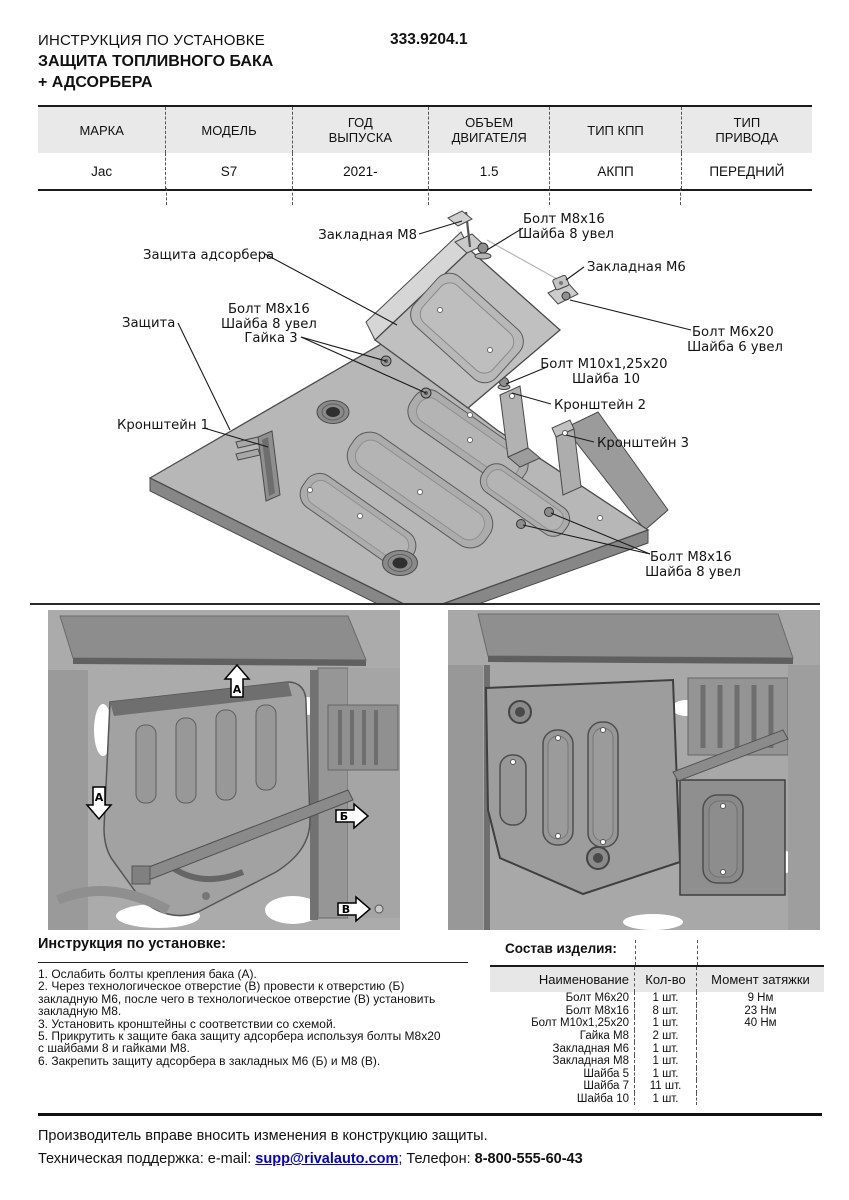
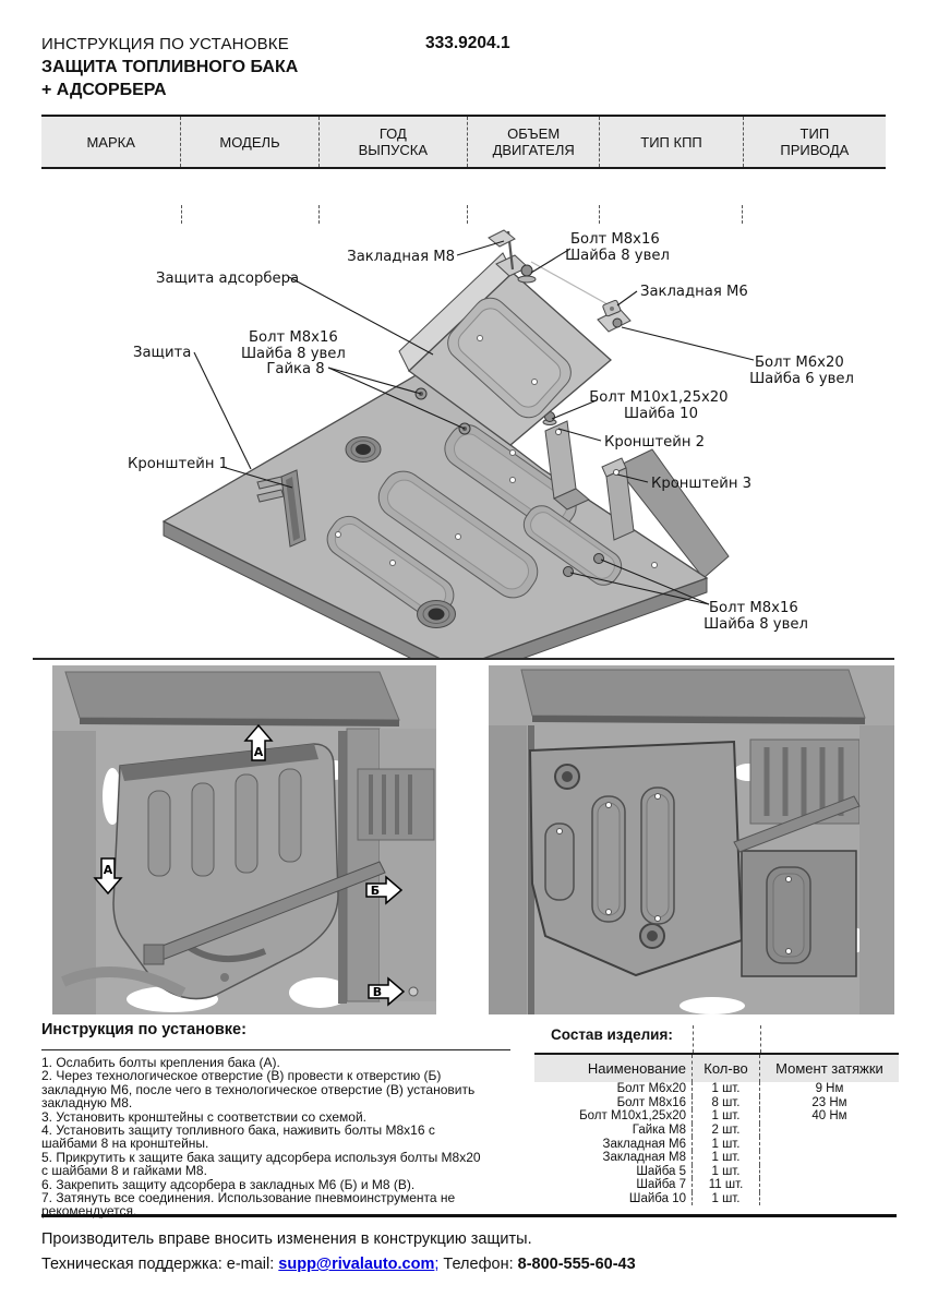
  ИНСТРУКЦИЯ ПО УСТАНОВКЕ
  333.9204.1
  ЗАЩИТА ТОПЛИВНОГО БАКА
  + АДСОРБЕРА
  МАРКА
  МОДЕЛЬ
  ГОД
  ВЫПУСКА
  ОБЪЕМ
  ДВИГАТЕЛЯ
  ТИП КПП
  ТИП
  ПРИВОДА
- Jac
- S7
- 2021-
- 1.5
- АКПП
- ПЕРЕДНИЙ
  Закладная М8
  Болт М8х16 Шайба 8 увел
  Закладная М6
  Защита адсорбера
- Болт М8х16 Шайба 8 увел Гайка 3
+ Болт М8х16 Шайба 8 увел Гайка 8
  Защита
  Болт М6х20 Шайба 6 увел
  Болт М10х1,25х20 Шайба 10
  Кронштейн 2
  Кронштейн 3
  Кронштейн 1
  Болт М8х16 Шайба 8 увел
  А
  А
  Б
  В
  Инструкция по установке:
  1. Ослабить болты крепления бака (А).
  2. Через технологическое отверстие (В) провести к отверстию (Б) закладную М6, после чего в технологическое отверстие (В) установить закладную М8.
  3. Установить кронштейны с соответствии со схемой.
+ 4. Установить защиту топливного бака, наживить болты М8х16 с шайбами 8 на кронштейны.
  5. Прикрутить к защите бака защиту адсорбера используя болты М8х20 с шайбами 8 и гайками М8.
  6. Закрепить защиту адсорбера в закладных М6 (Б) и М8 (В).
+ 7. Затянуть все соединения. Использование пневмоинструмента не рекомендуется.
  Состав изделия:
  Наименование
  Кол-во
  Момент затяжки
  Болт М6х20
  1 шт.
  9 Нм
  Болт М8х16
  8 шт.
  23 Нм
  Болт М10х1,25х20
  1 шт.
  40 Нм
  Гайка М8
  2 шт.
  Закладная М6
  1 шт.
  Закладная М8
  1 шт.
  Шайба 5
  1 шт.
  Шайба 7
  11 шт.
  Шайба 10
  1 шт.
  Производитель вправе вносить изменения в конструкцию защиты.
  Техническая поддержка: e-mail: supp@rivalauto.com; Телефон: 8-800-555-60-43
